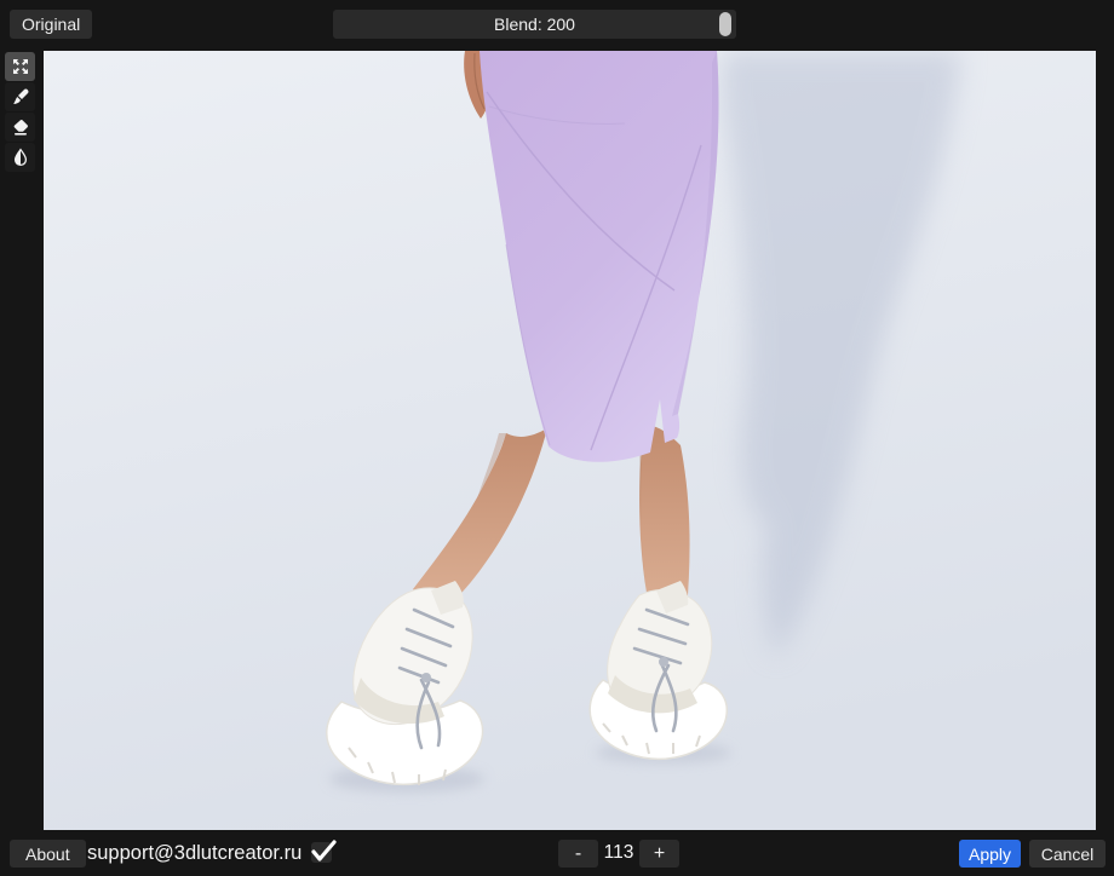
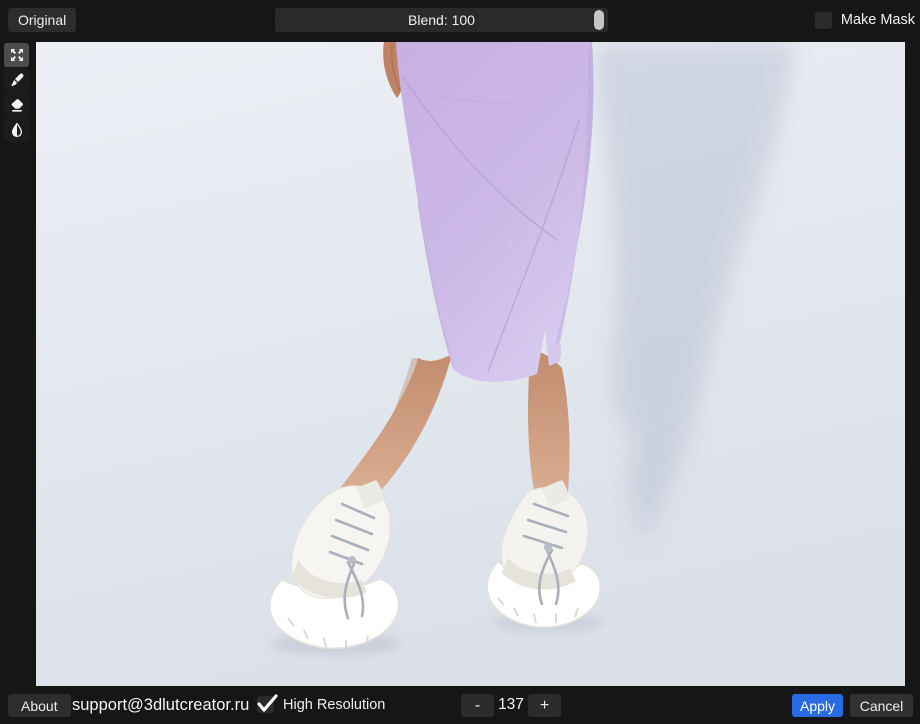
  Original
- Blend: 200
+ Blend: 100
+ Make Mask
  About
  support@3dlutcreator.ru
+ High Resolution
  -
- 113
+ 137
  +
  Apply
  Cancel
